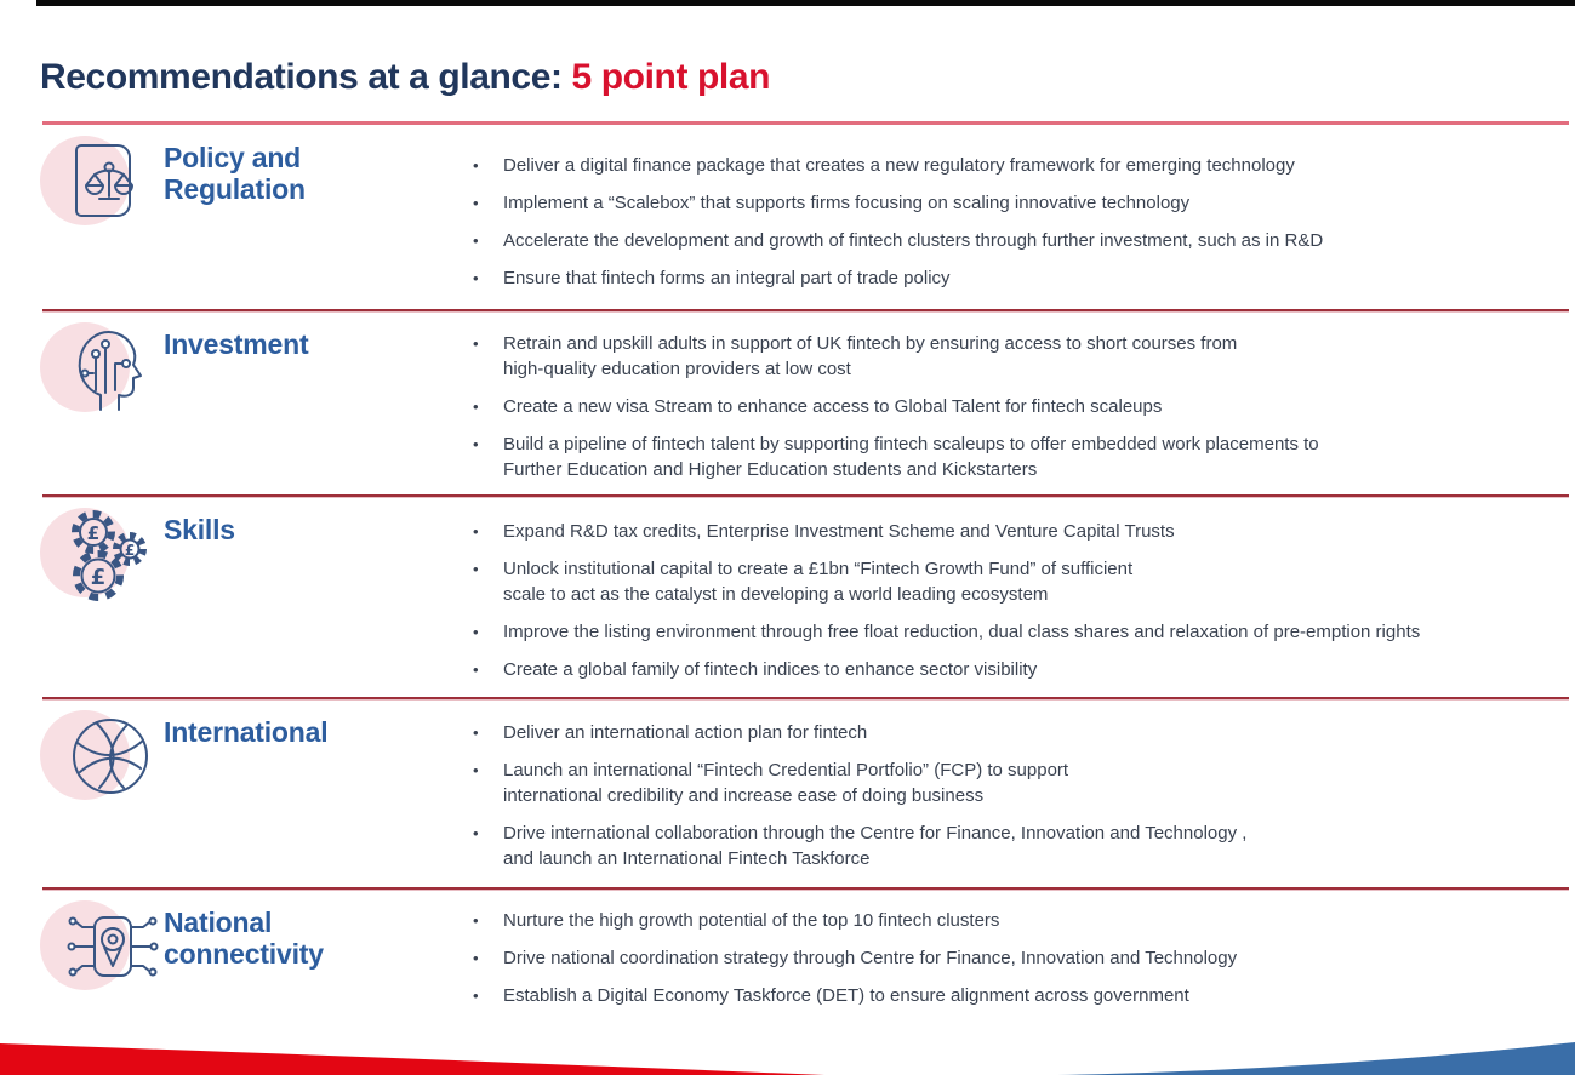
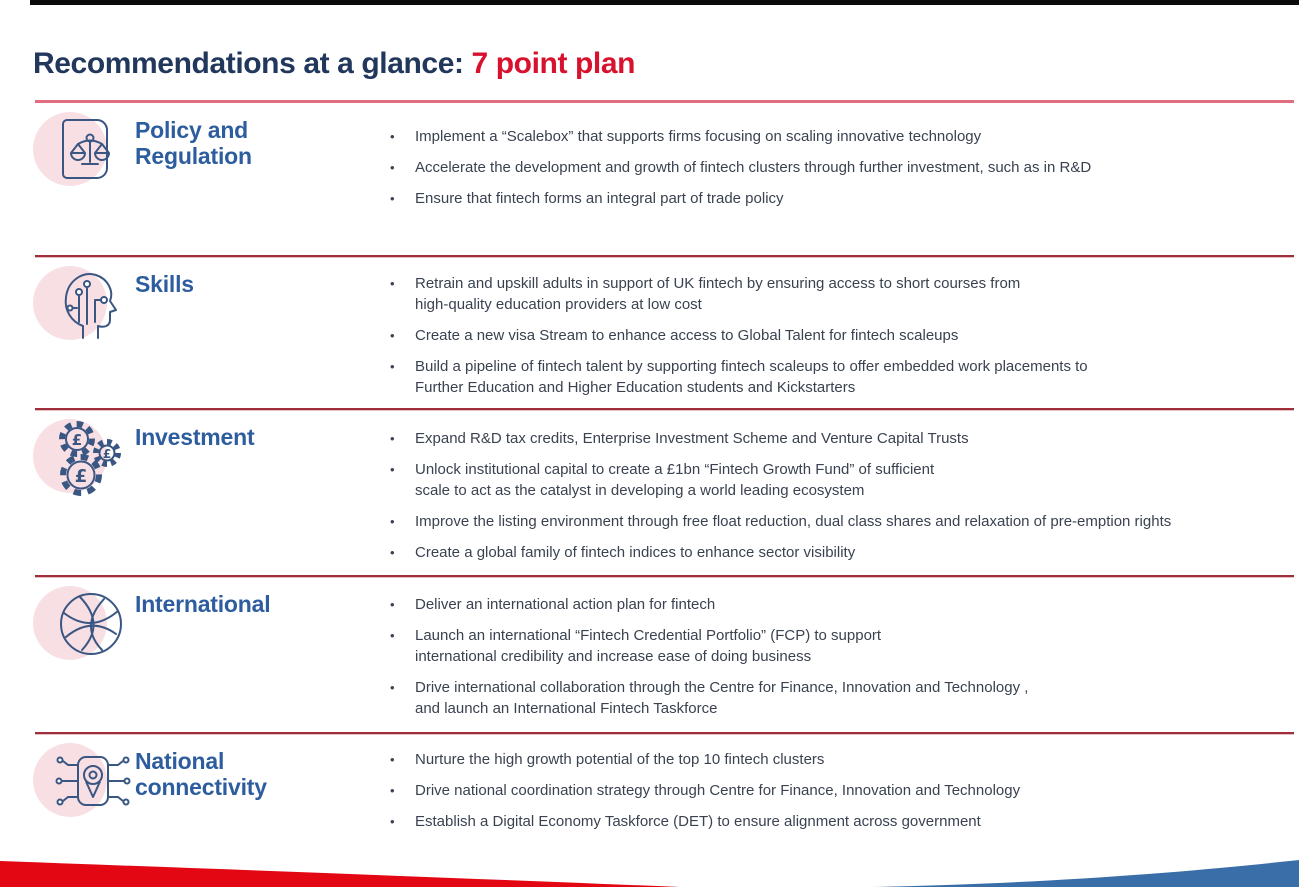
- Recommendations at a glance: 5 point plan
+ Recommendations at a glance: 7 point plan
  Policy and
  Regulation
- Deliver a digital finance package that creates a new regulatory framework for emerging technology
  Implement a “Scalebox” that supports firms focusing on scaling innovative technology
  Accelerate the development and growth of fintech clusters through further investment, such as in R&D
  Ensure that fintech forms an integral part of trade policy
- Investment
+ Skills
  Retrain and upskill adults in support of UK fintech by ensuring access to short courses from
  high-quality education providers at low cost
  Create a new visa Stream to enhance access to Global Talent for fintech scaleups
  Build a pipeline of fintech talent by supporting fintech scaleups to offer embedded work placements to
  Further Education and Higher Education students and Kickstarters
  £
  £
  £
- Skills
+ Investment
  Expand R&D tax credits, Enterprise Investment Scheme and Venture Capital Trusts
  Unlock institutional capital to create a £1bn “Fintech Growth Fund” of sufficient
  scale to act as the catalyst in developing a world leading ecosystem
  Improve the listing environment through free float reduction, dual class shares and relaxation of pre-emption rights
  Create a global family of fintech indices to enhance sector visibility
  International
  Deliver an international action plan for fintech
  Launch an international “Fintech Credential Portfolio” (FCP) to support
  international credibility and increase ease of doing business
  Drive international collaboration through the Centre for Finance, Innovation and Technology ,
  and launch an International Fintech Taskforce
  National
  connectivity
  Nurture the high growth potential of the top 10 fintech clusters
  Drive national coordination strategy through Centre for Finance, Innovation and Technology
  Establish a Digital Economy Taskforce (DET) to ensure alignment across government
